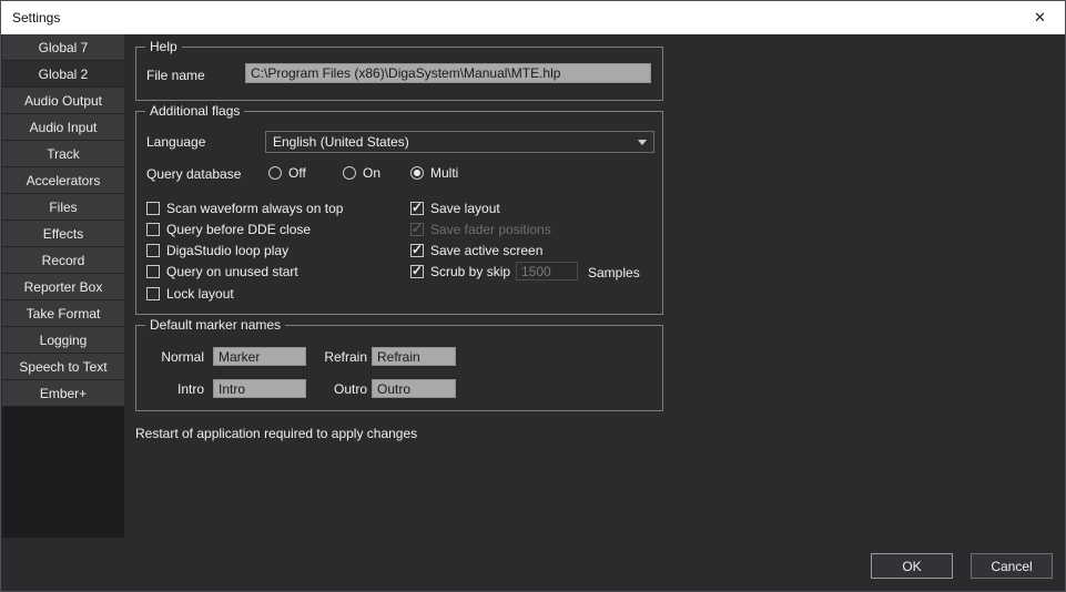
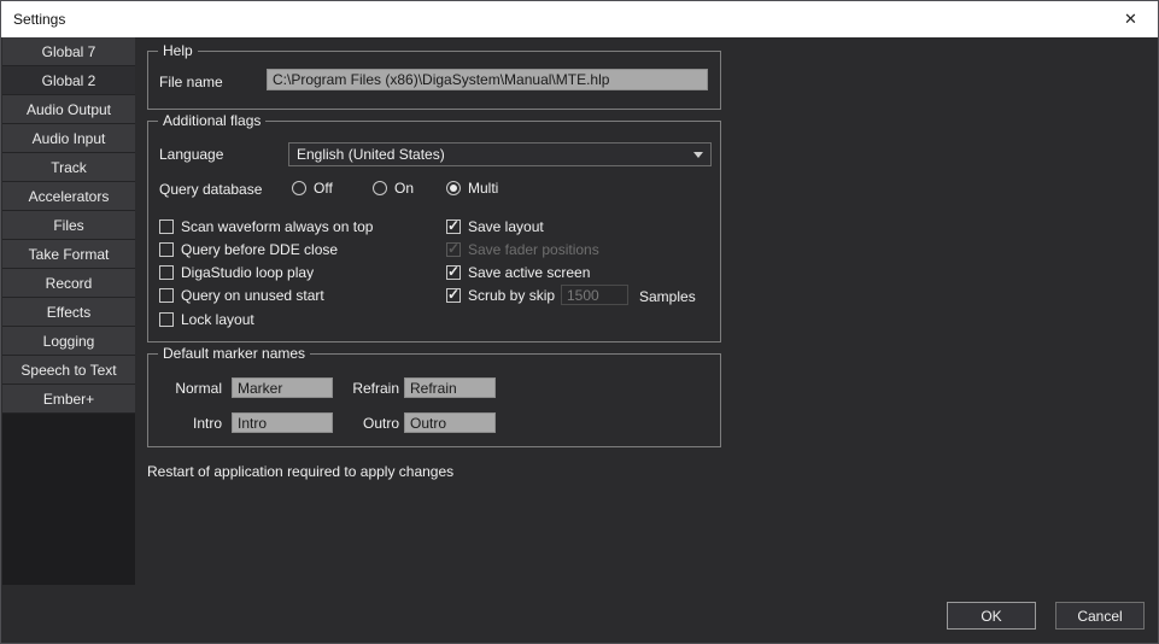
  Settings
  ✕
  Global 7
  Global 2
  Audio Output
  Audio Input
  Track
  Accelerators
  Files
- Effects
+ Take Format
  Record
- Reporter Box
- Take Format
+ Effects
  Logging
  Speech to Text
  Ember+
  Help
  File name
  C:\Program Files (x86)\DigaSystem\Manual\MTE.hlp
  Additional flags
  Language
  English (United States)
  Query database
  Off
  On
  Multi
  Scan waveform always on top
  Query before DDE close
  DigaStudio loop play
  Query on unused start
  Lock layout
  Save layout
  Save fader positions
  Save active screen
  Scrub by skip
  1500
  Samples
  Default marker names
  Normal
  Marker
  Refrain
  Refrain
  Intro
  Intro
  Outro
  Outro
  Restart of application required to apply changes
  OK
  Cancel
